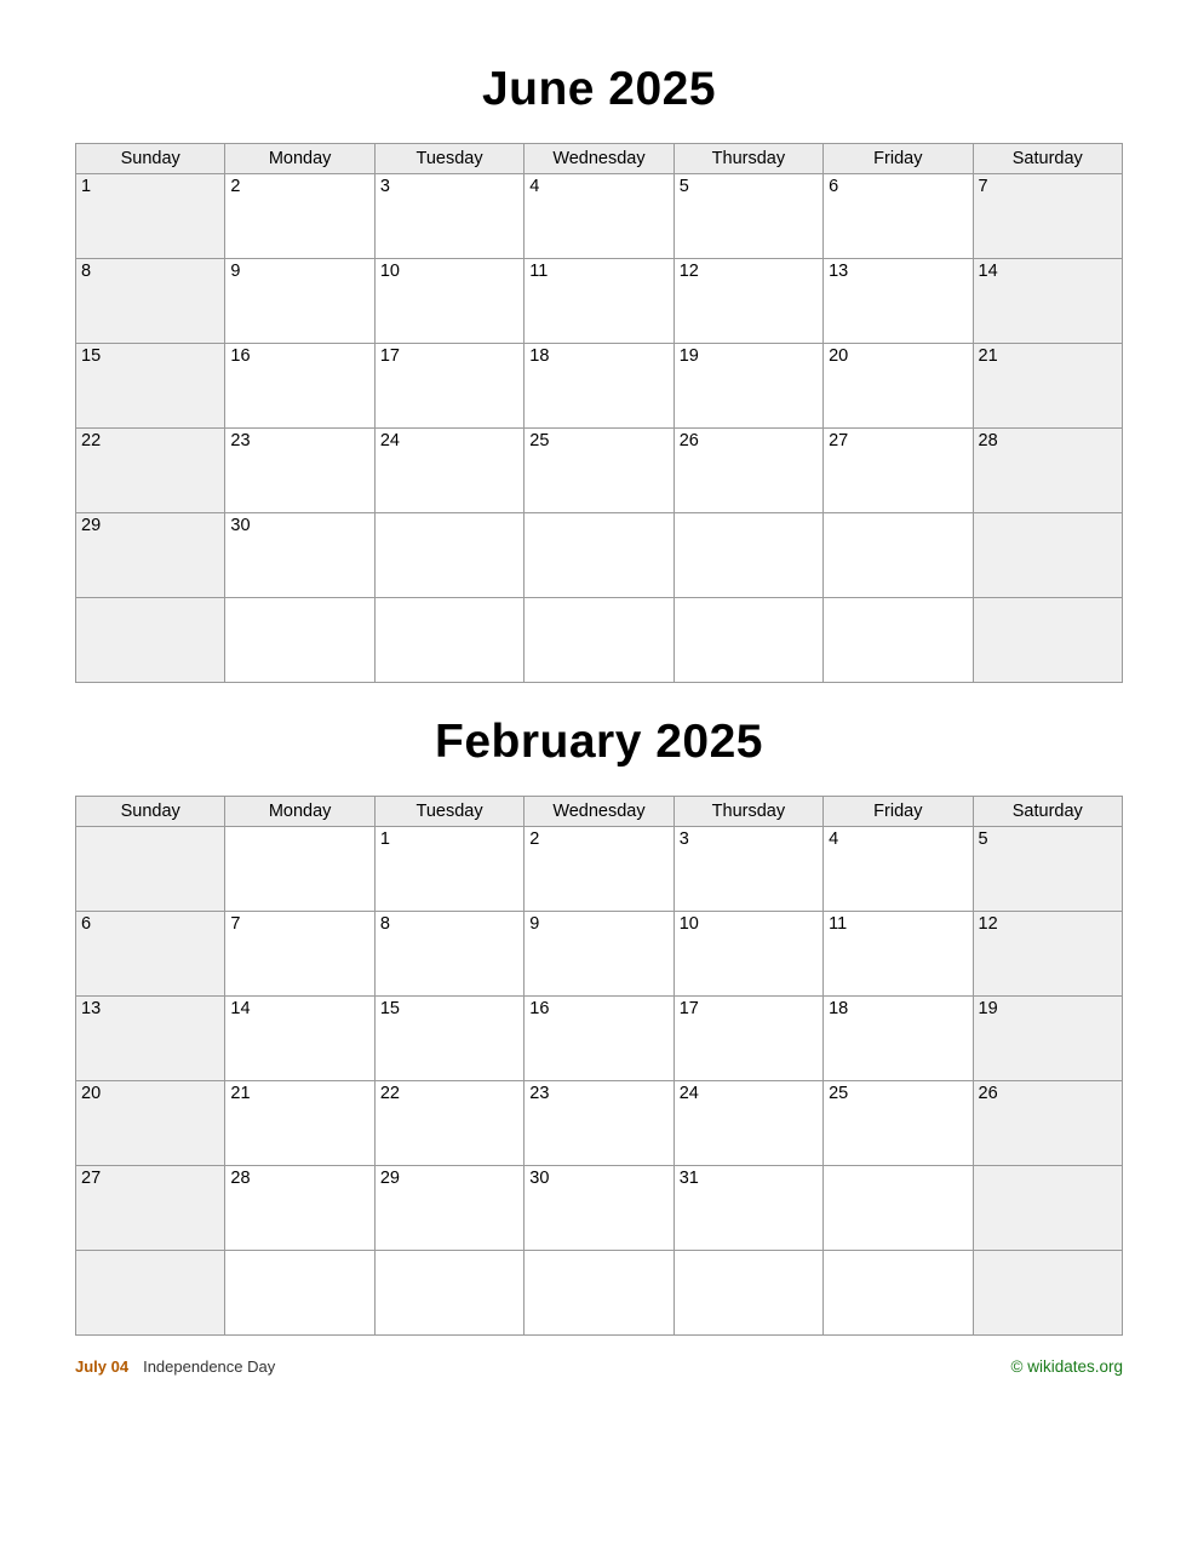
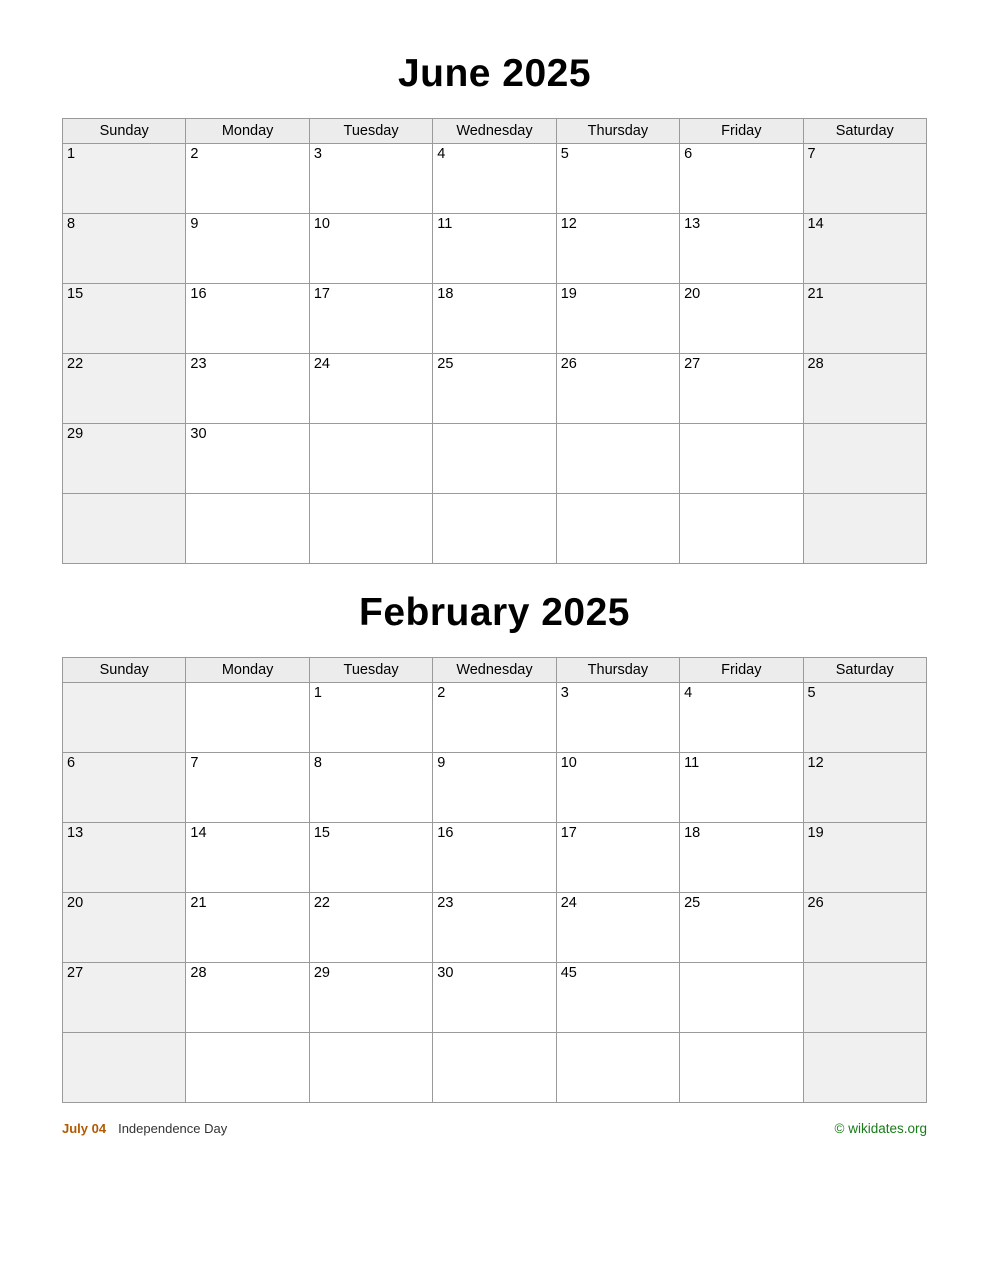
  June 2025
  Sunday	Monday	Tuesday	Wednesday	Thursday	Friday	Saturday
  1	2	3	4	5	6	7
  8	9	10	11	12	13	14
  15	16	17	18	19	20	21
  22	23	24	25	26	27	28
  29	30
  February 2025
  Sunday	Monday	Tuesday	Wednesday	Thursday	Friday	Saturday
  		1	2	3	4	5
  6	7	8	9	10	11	12
  13	14	15	16	17	18	19
  20	21	22	23	24	25	26
- 27	28	29	30	31
+ 27	28	29	30	45
  July 04
  Independence Day
  © wikidates.org
